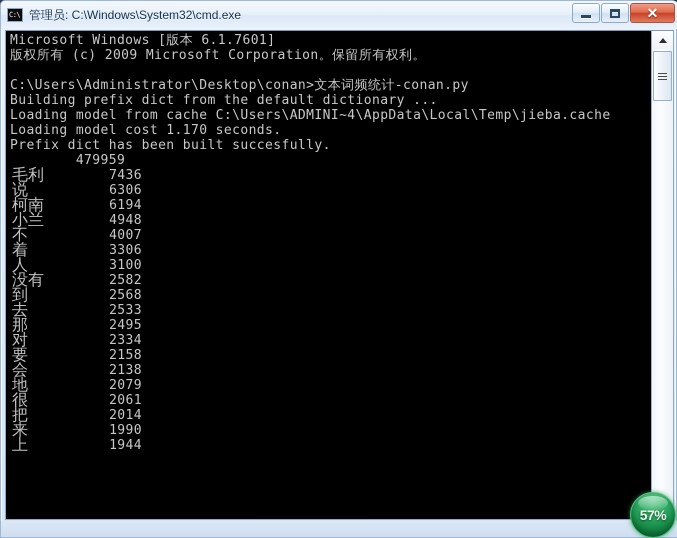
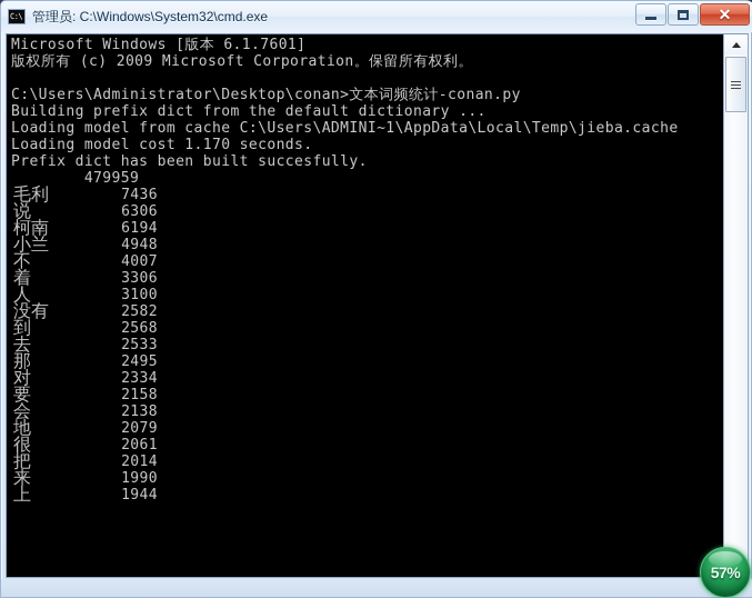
  C:\
  管理员: C:\Windows\System32\cmd.exe
  ✕
  Microsoft Windows [版本 6.1.7601]
  版权所有 (c) 2009 Microsoft Corporation。保留所有权利。
  C:\Users\Administrator\Desktop\conan>文本词频统计-conan.py
  Building prefix dict from the default dictionary ...
- Loading model from cache C:\Users\ADMINI~4\AppData\Local\Temp\jieba.cache
+ Loading model from cache C:\Users\ADMINI~1\AppData\Local\Temp\jieba.cache
  Loading model cost 1.170 seconds.
  Prefix dict has been built succesfully.
  479959
  毛利
  7436
  说
  6306
  柯南
  6194
  小兰
  4948
  不
  4007
  着
  3306
  人
  3100
  没有
  2582
  到
  2568
  去
  2533
  那
  2495
  对
  2334
  要
  2158
  会
  2138
  地
  2079
  很
  2061
  把
  2014
  来
  1990
  上
  1944
  57%
